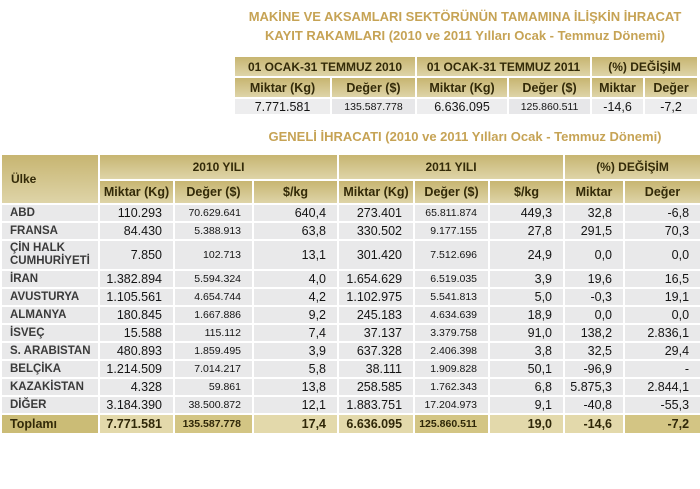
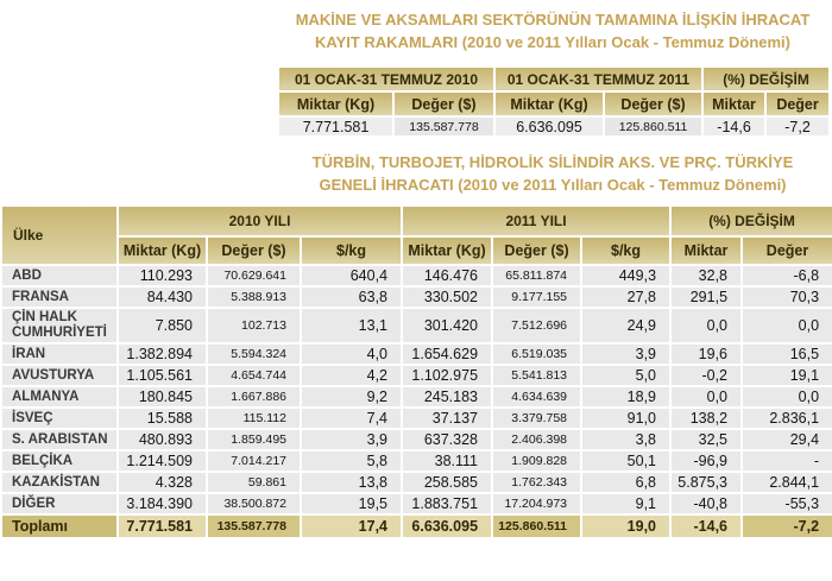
  MAKİNE VE AKSAMLARI SEKTÖRÜNÜN TAMAMINA İLİŞKİN İHRACAT
  KAYIT RAKAMLARI (2010 ve 2011 Yılları Ocak - Temmuz Dönemi)
  01 OCAK-31 TEMMUZ 2010	01 OCAK-31 TEMMUZ 2011	(%) DEĞİŞİM
  Miktar (Kg)	Değer ($)	Miktar (Kg)	Değer ($)	Miktar	Değer
  7.771.581	135.587.778	6.636.095	125.860.511	-14,6	-7,2
+ TÜRBİN, TURBOJET, HİDROLİK SİLİNDİR AKS. VE PRÇ. TÜRKİYE
  GENELİ İHRACATI (2010 ve 2011 Yılları Ocak - Temmuz Dönemi)
  Ülke	2010 YILI	2011 YILI	(%) DEĞİŞİM
  Miktar (Kg)	Değer ($)	$/kg	Miktar (Kg)	Değer ($)	$/kg	Miktar	Değer
- ABD	110.293	70.629.641	640,4	273.401	65.811.874	449,3	32,8	-6,8
+ ABD	110.293	70.629.641	640,4	146.476	65.811.874	449,3	32,8	-6,8
  FRANSA	84.430	5.388.913	63,8	330.502	9.177.155	27,8	291,5	70,3
  ÇİN HALK CUMHURİYETİ	7.850	102.713	13,1	301.420	7.512.696	24,9	0,0	0,0
  İRAN	1.382.894	5.594.324	4,0	1.654.629	6.519.035	3,9	19,6	16,5
- AVUSTURYA	1.105.561	4.654.744	4,2	1.102.975	5.541.813	5,0	-0,3	19,1
+ AVUSTURYA	1.105.561	4.654.744	4,2	1.102.975	5.541.813	5,0	-0,2	19,1
  ALMANYA	180.845	1.667.886	9,2	245.183	4.634.639	18,9	0,0	0,0
  İSVEÇ	15.588	115.112	7,4	37.137	3.379.758	91,0	138,2	2.836,1
  S. ARABISTAN	480.893	1.859.495	3,9	637.328	2.406.398	3,8	32,5	29,4
  BELÇİKA	1.214.509	7.014.217	5,8	38.111	1.909.828	50,1	-96,9	-
  KAZAKİSTAN	4.328	59.861	13,8	258.585	1.762.343	6,8	5.875,3	2.844,1
- DİĞER	3.184.390	38.500.872	12,1	1.883.751	17.204.973	9,1	-40,8	-55,3
+ DİĞER	3.184.390	38.500.872	19,5	1.883.751	17.204.973	9,1	-40,8	-55,3
  Toplamı	7.771.581	135.587.778	17,4	6.636.095	125.860.511	19,0	-14,6	-7,2
